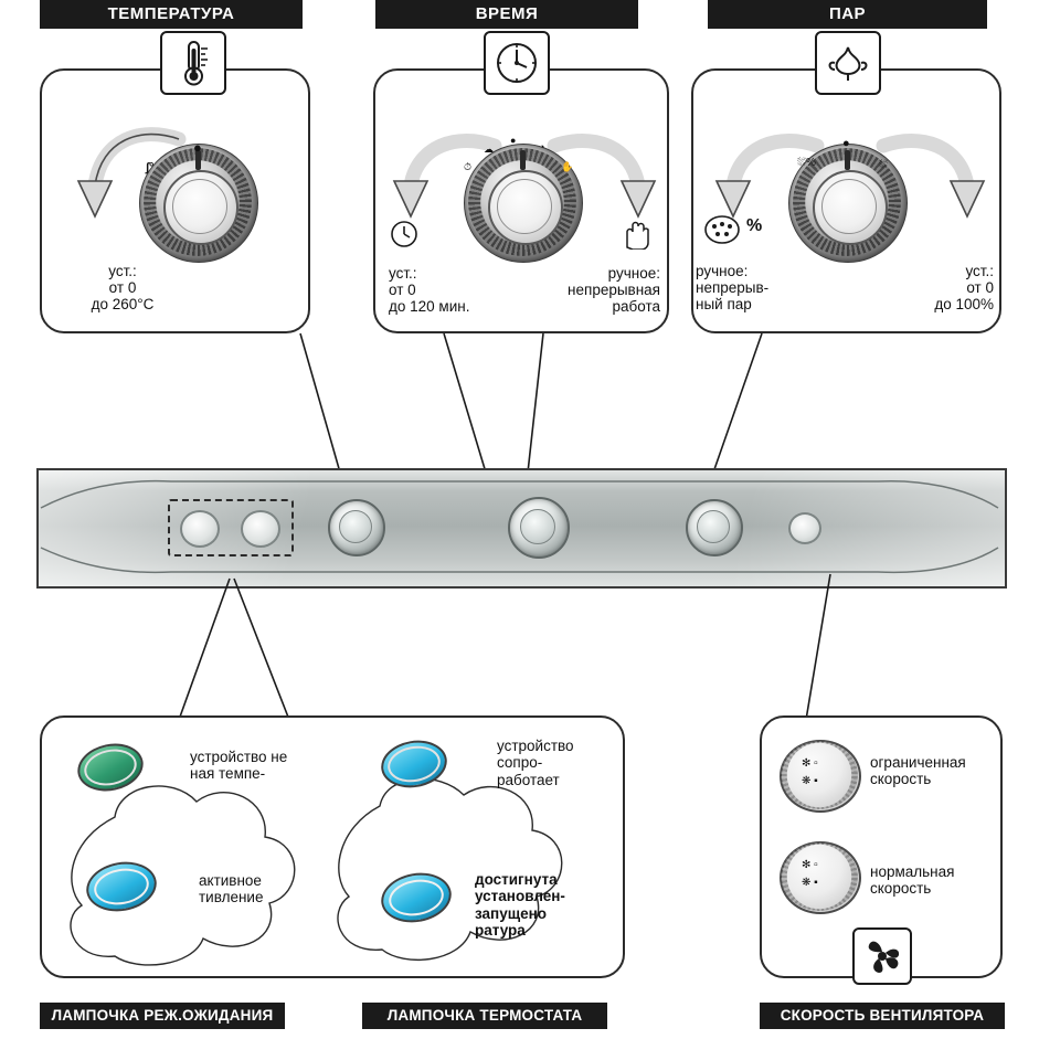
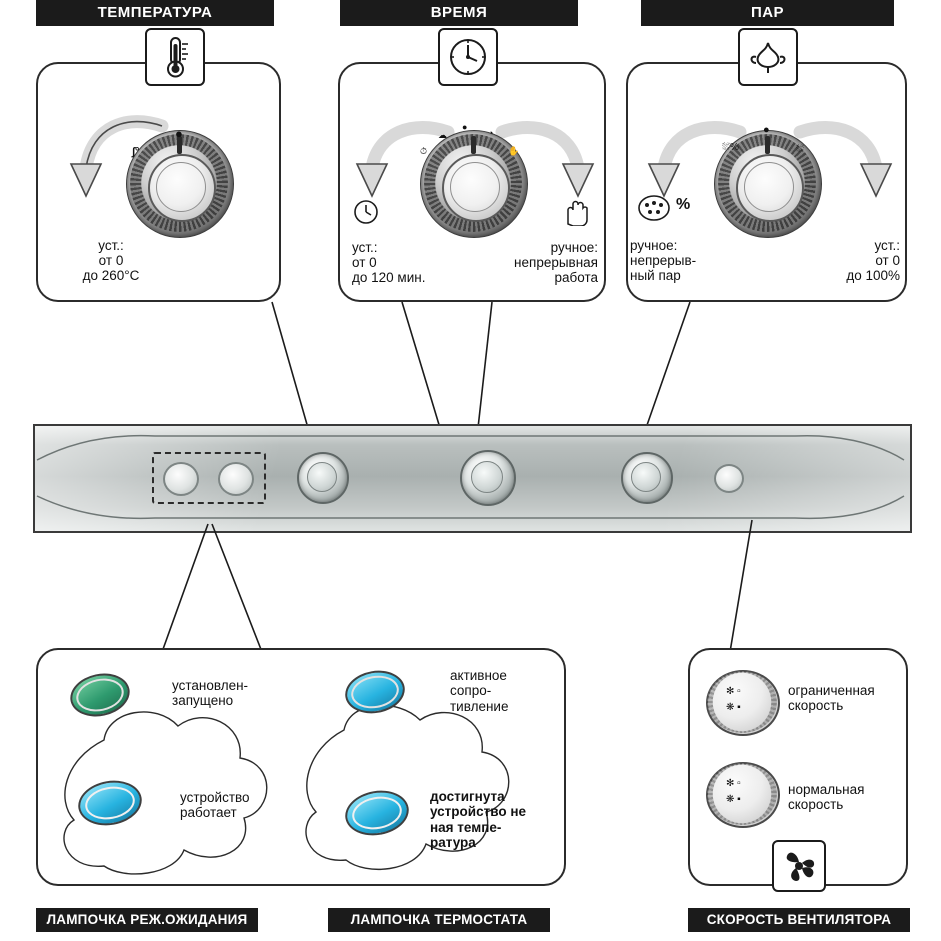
  ТЕМПЕРАТУРА
  ВРЕМЯ
  ПАР
  ∫°
  ●
  уст.:
  от 0
  до 260°C
  ⏱
  ☁
  ●
  ◔
  ✋
  уст.:
  от 0
  до 120 мин.
  ручное:
  непрерывная
  работа
  ⛆%
  ●
  ⛆
  %
  ручное:
  непрерыв-
  ный пар
  уст.:
  от 0
  до 100%
- устройство не
+ установлен-
- ная темпе-
+ запущено
- устройство
+ активное
  сопро-
- работает
+ тивление
- активное
+ устройство
- тивление
+ работает
  достигнута
- установлен-
+ устройство не
- запущено
+ ная темпе-
  ратура
  ✻ ▫
  ❋ ▪
  ограниченная
  скорость
  ✻ ▫
  ❋ ▪
  нормальная
  скорость
  ЛАМПОЧКА РЕЖ.ОЖИДАНИЯ
  ЛАМПОЧКА ТЕРМОСТАТА
  СКОРОСТЬ ВЕНТИЛЯТОРА
